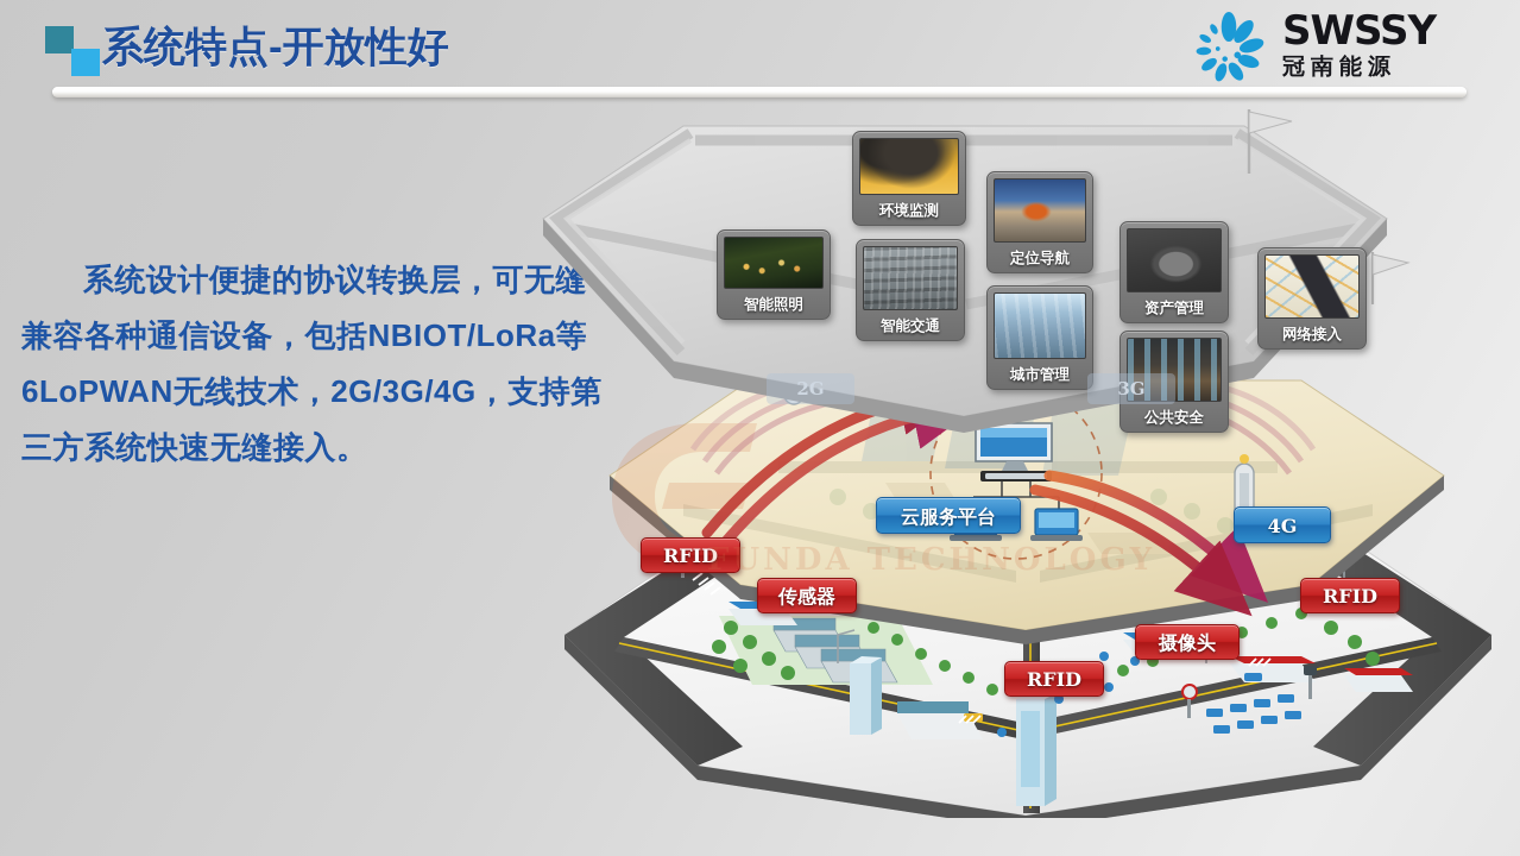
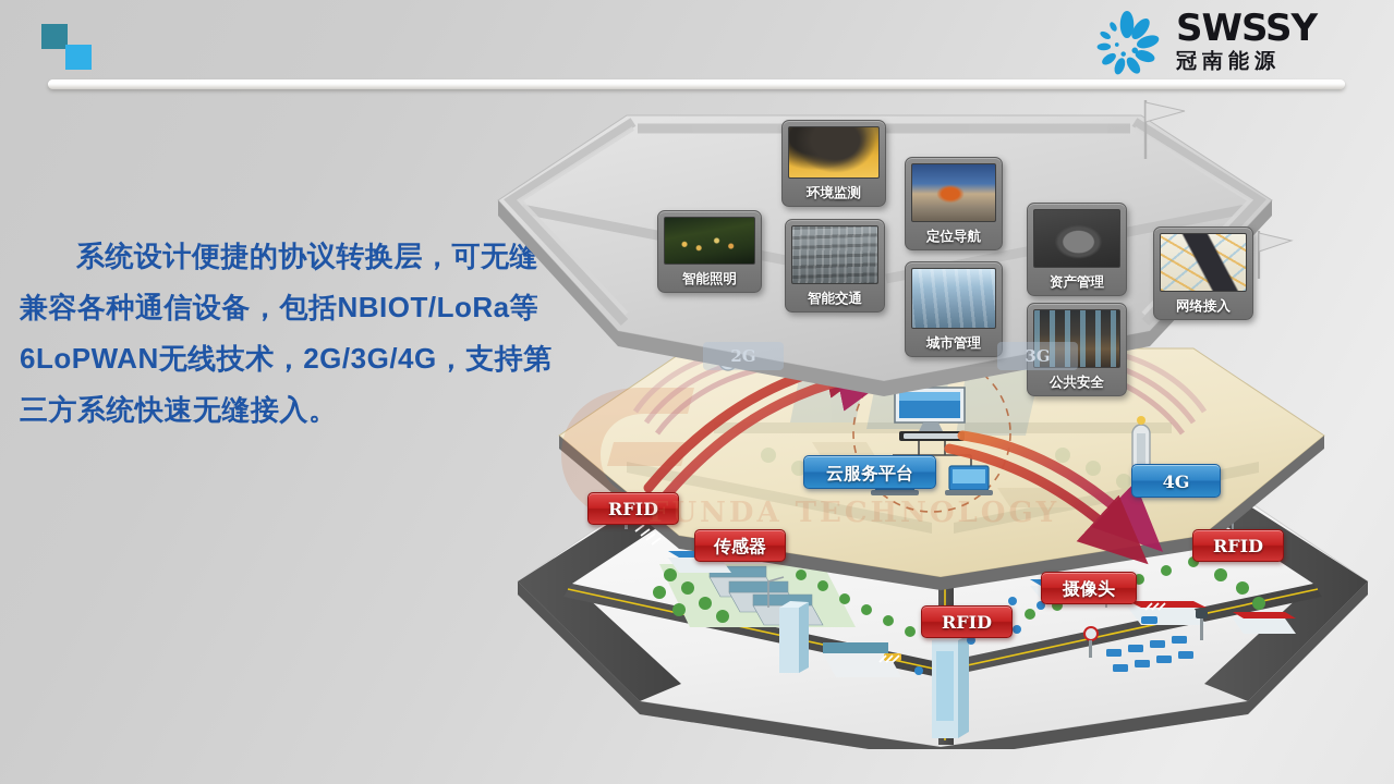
- 系统特点-开放性好
  SWSSY
  冠南能源
  系统设计便捷的协议转换层，可无缝兼容各种通信设备，包括NBIOT/LoRa等6LoPWAN无线技术，2G/3G/4G，支持第三方系统快速无缝接入。
  智能照明
  环境监测
  智能交通
  定位导航
  城市管理
  资产管理
  公共安全
  网络接入
  2G
  3G
  云服务平台
  4G
  RFID
  传感器
  RFID
  摄像头
  RFID
  FUNDA TECHNOLOGY
